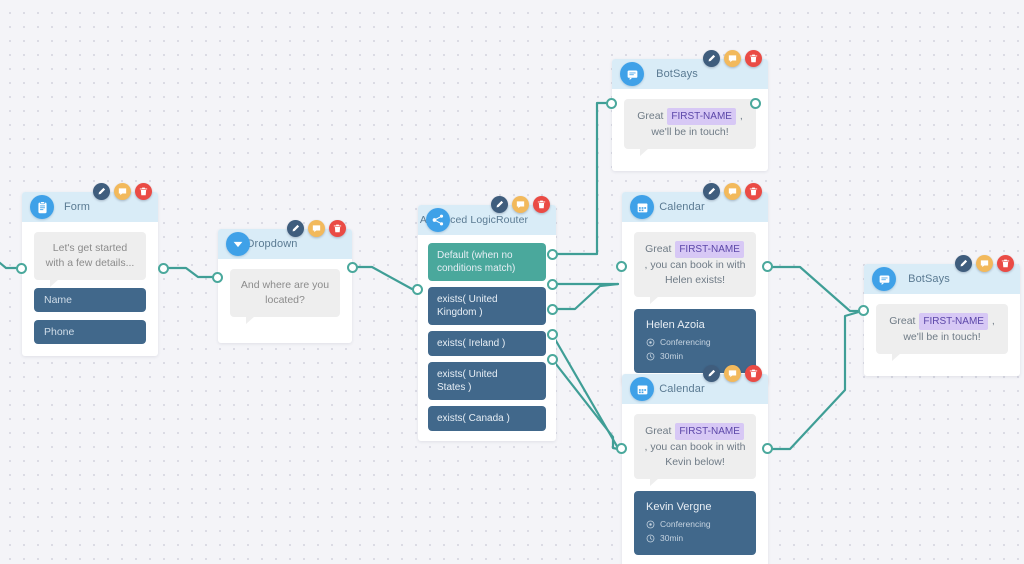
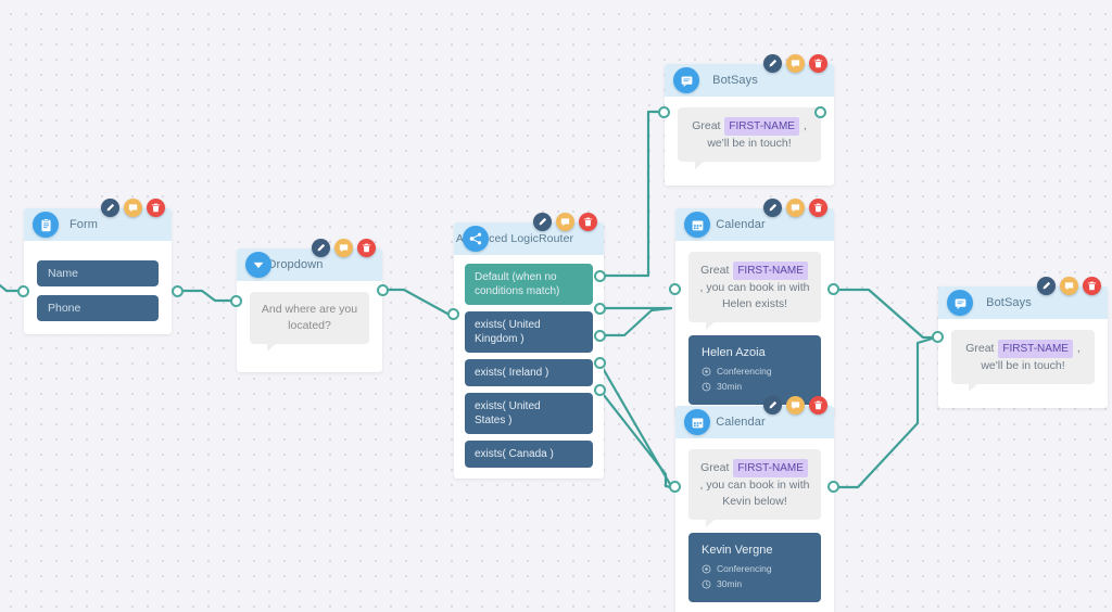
  Form
- Let's get started with a few details...
  Name
  Phone
  Dropdown
  And where are you located?
  Aced LogicRouter
  Default (when no conditions match)
  exists( United Kingdom )
  exists( Ireland )
  exists( United States )
  exists( Canada )
  BotSays
  Great FIRST-NAME , we'll be in touch!
  Calendar
  Great FIRST-NAME , you can book in with Helen exists!
  Helen Azoia
  Conferencing
  30min
  Calendar
  Great FIRST-NAME , you can book in with Kevin below!
  Kevin Vergne
  Conferencing
  30min
  BotSays
  Great FIRST-NAME , we'll be in touch!
